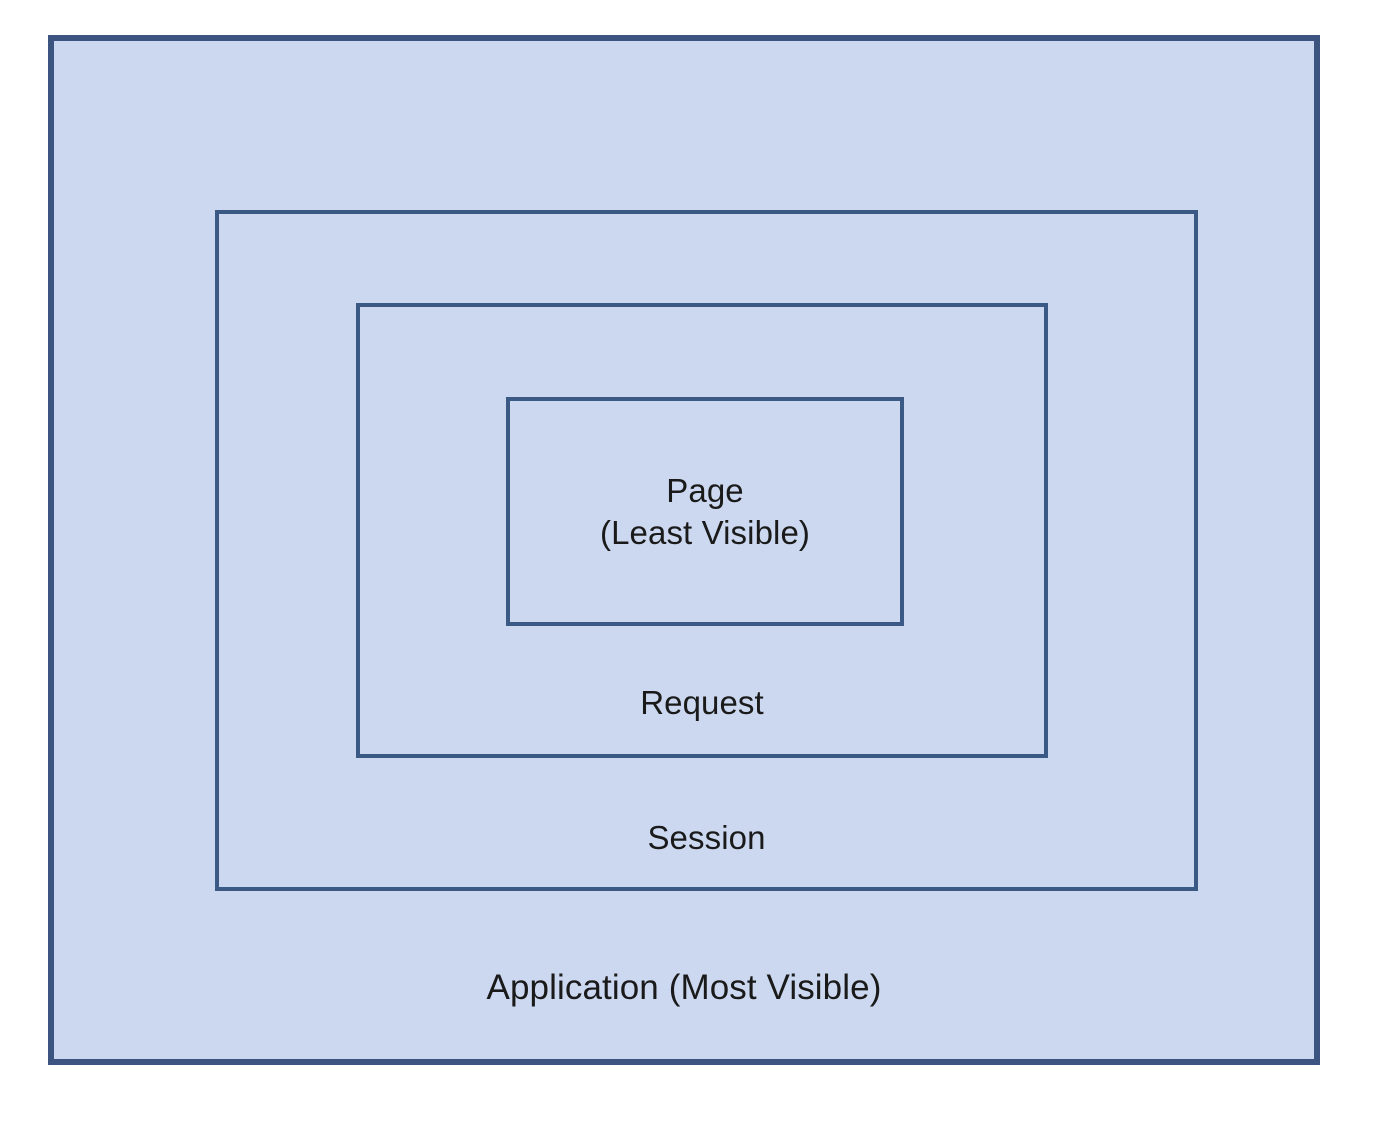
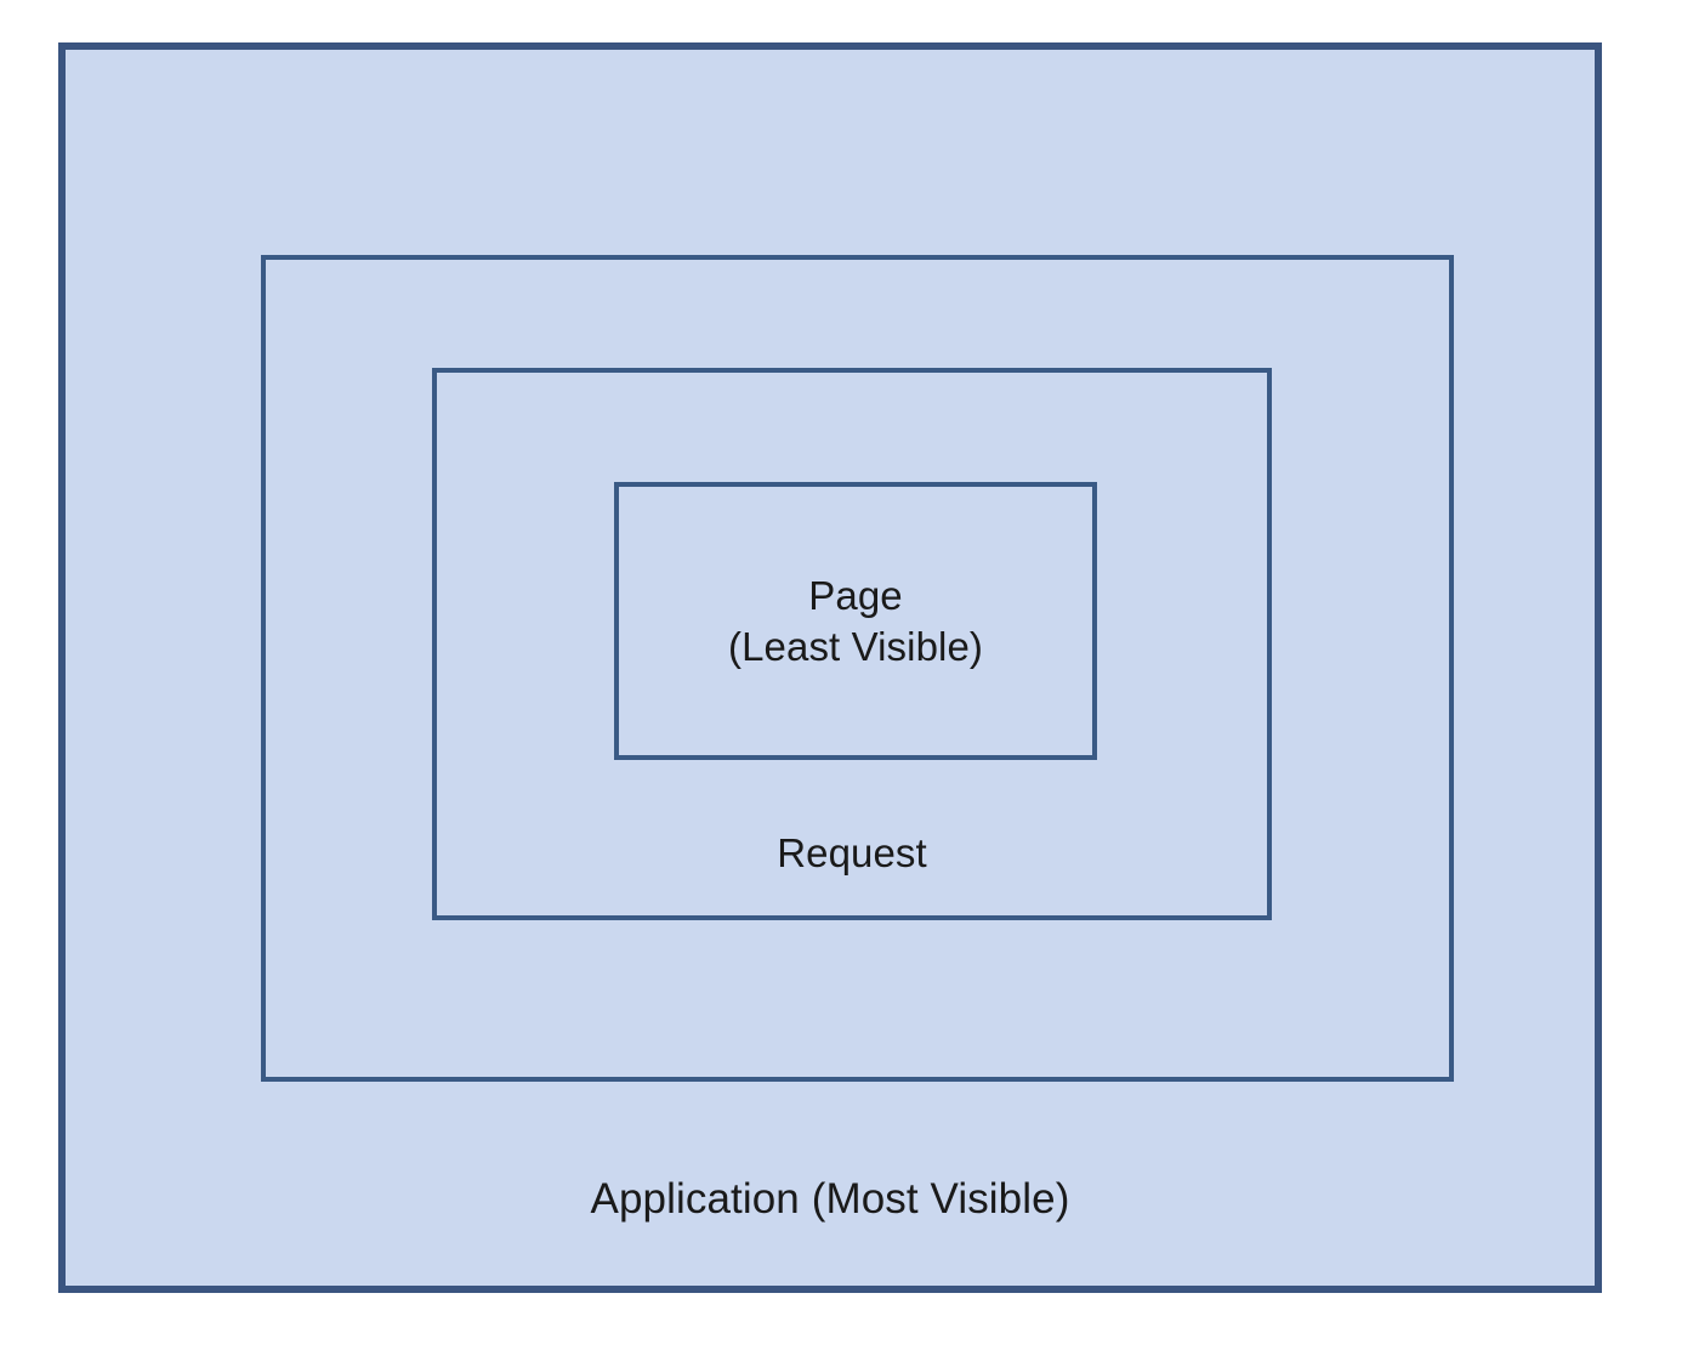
  Page
  (Least Visible)
  Request
- Session
  Application (Most Visible)
